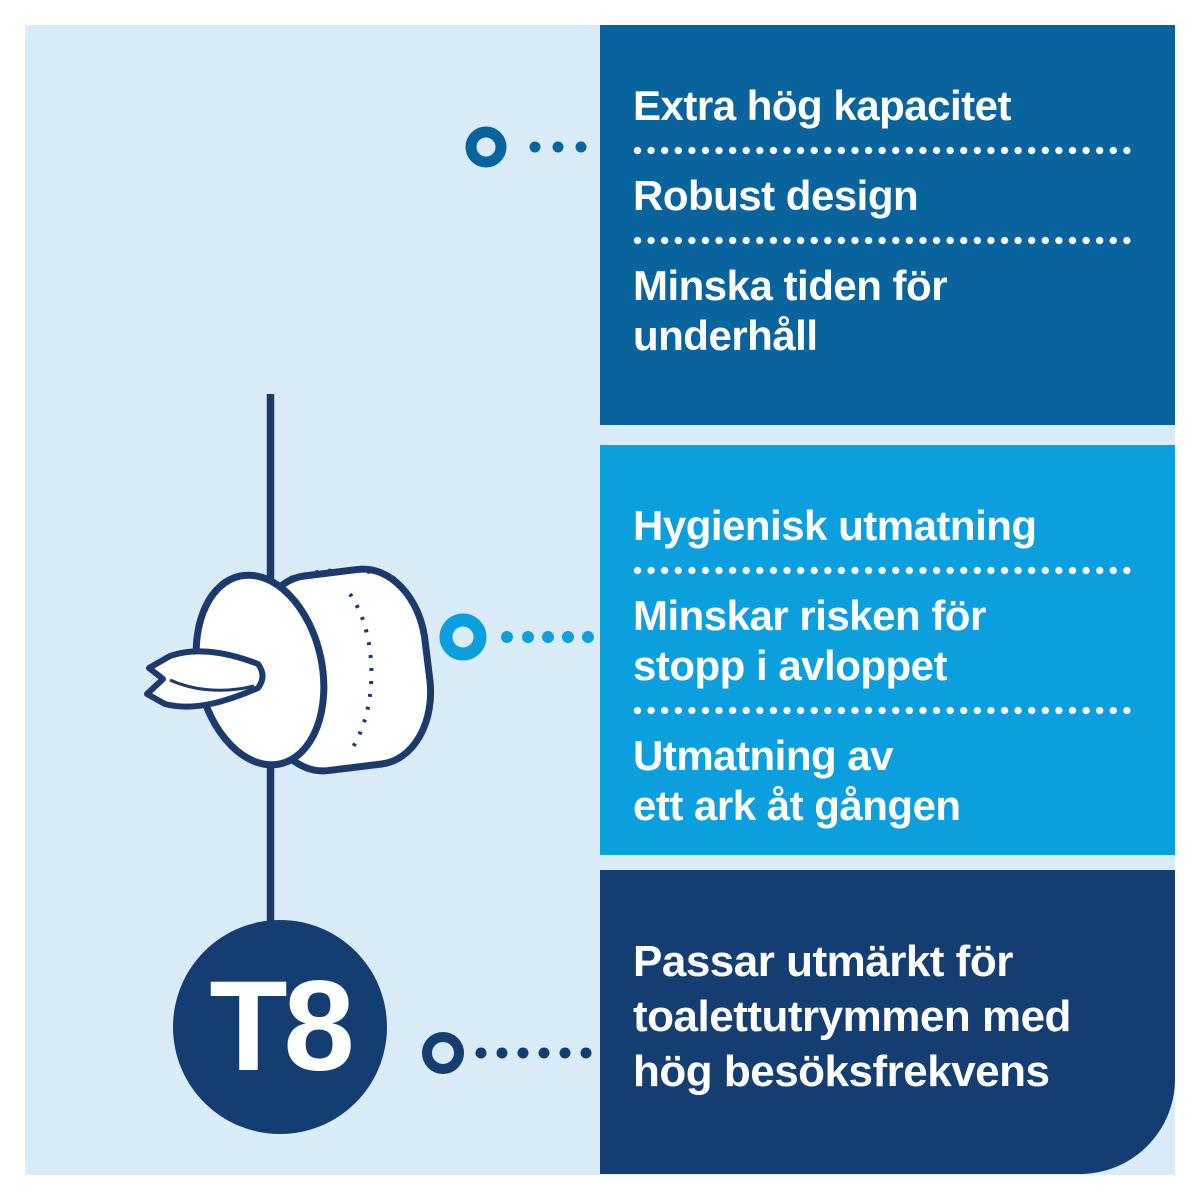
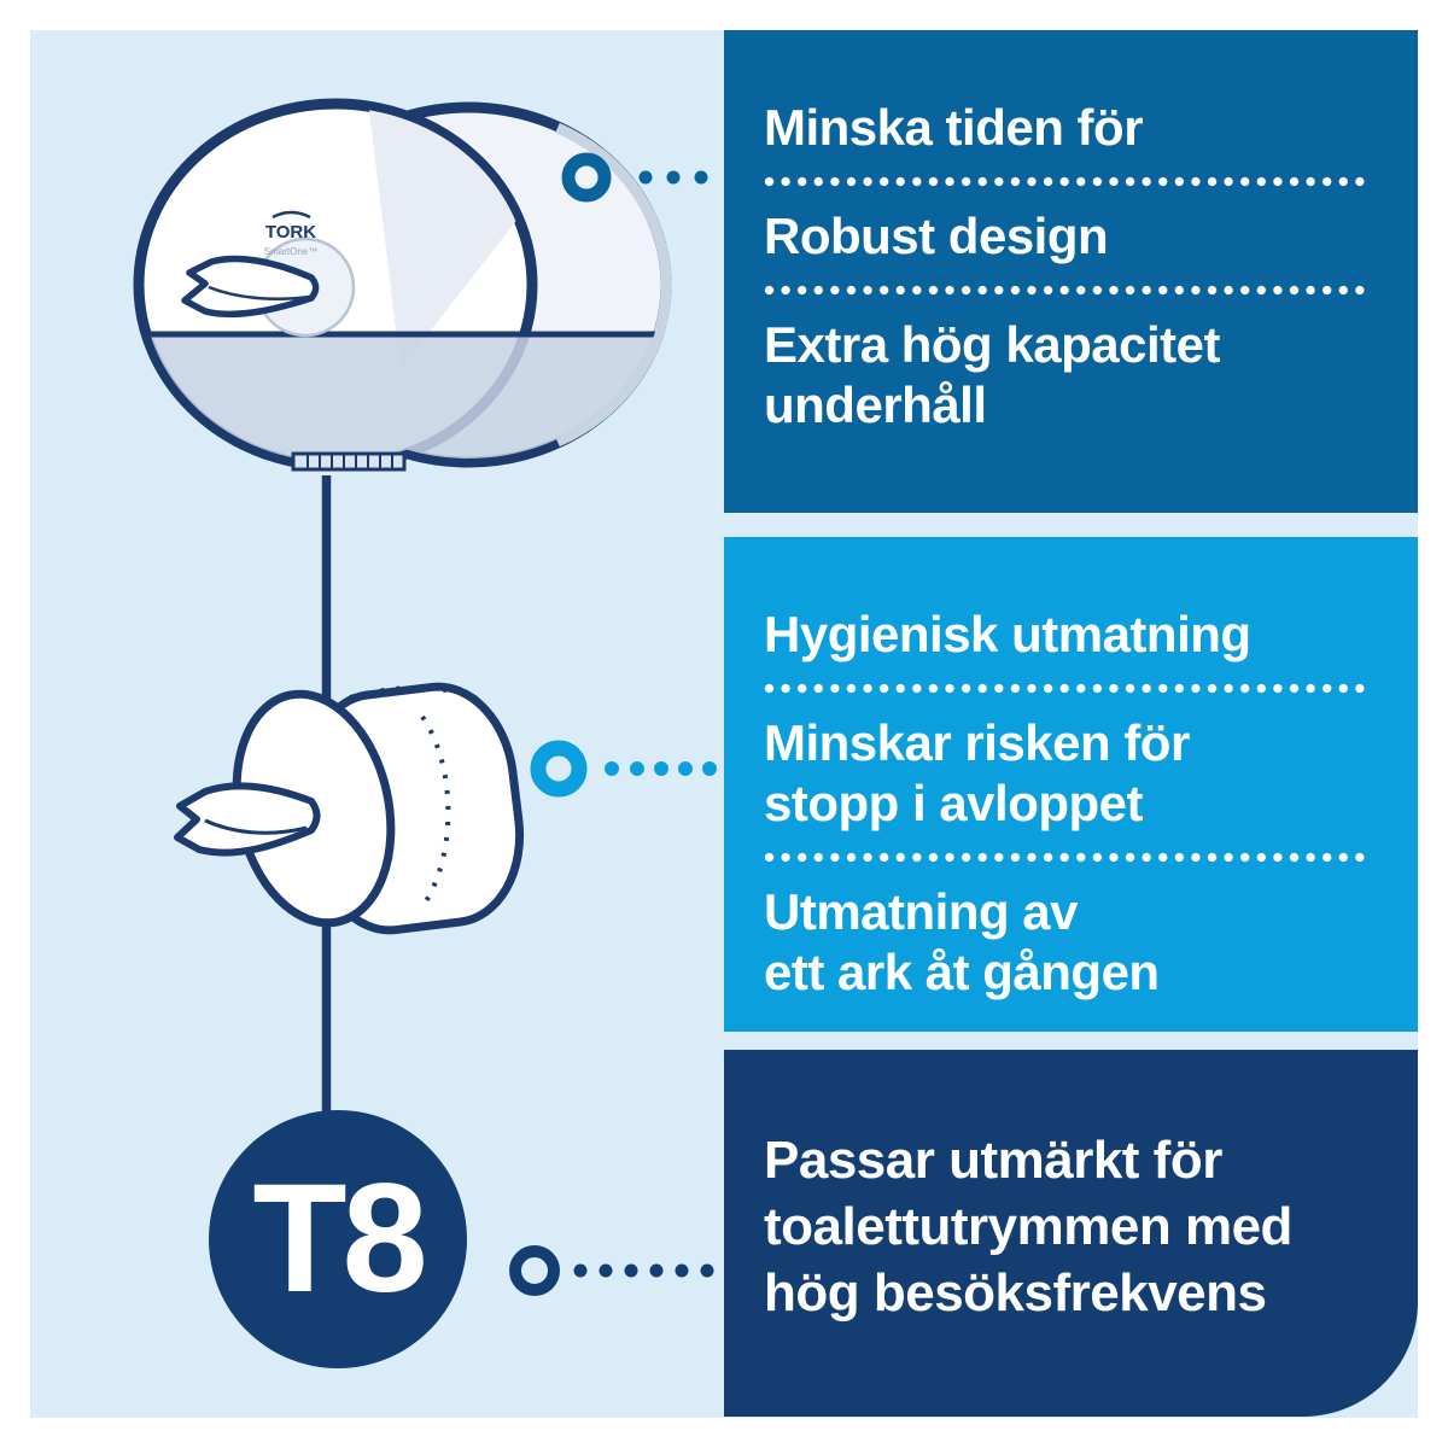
- Extra hög kapacitet
+ Minska tiden för
  Robust design
- Minska tiden för
+ Extra hög kapacitet
  underhåll
  Hygienisk utmatning
  Minskar risken för
  stopp i avloppet
  Utmatning av
  ett ark åt gången
  Passar utmärkt för
  toalettutrymmen med
  hög besöksfrekvens
+ TORK
+ SmartOne™
  T8
